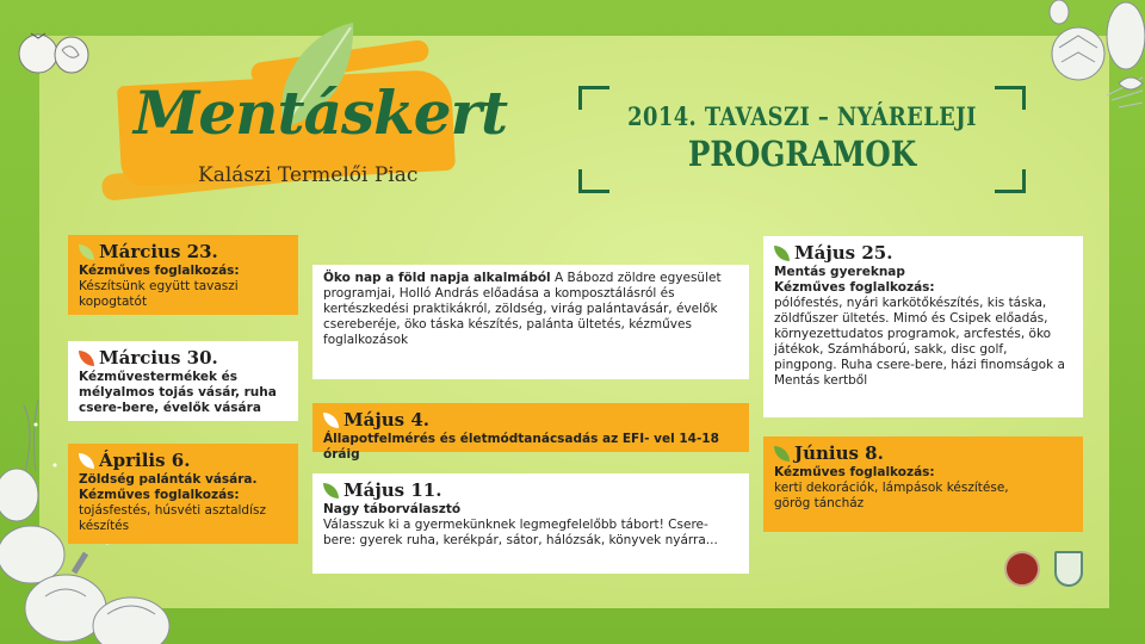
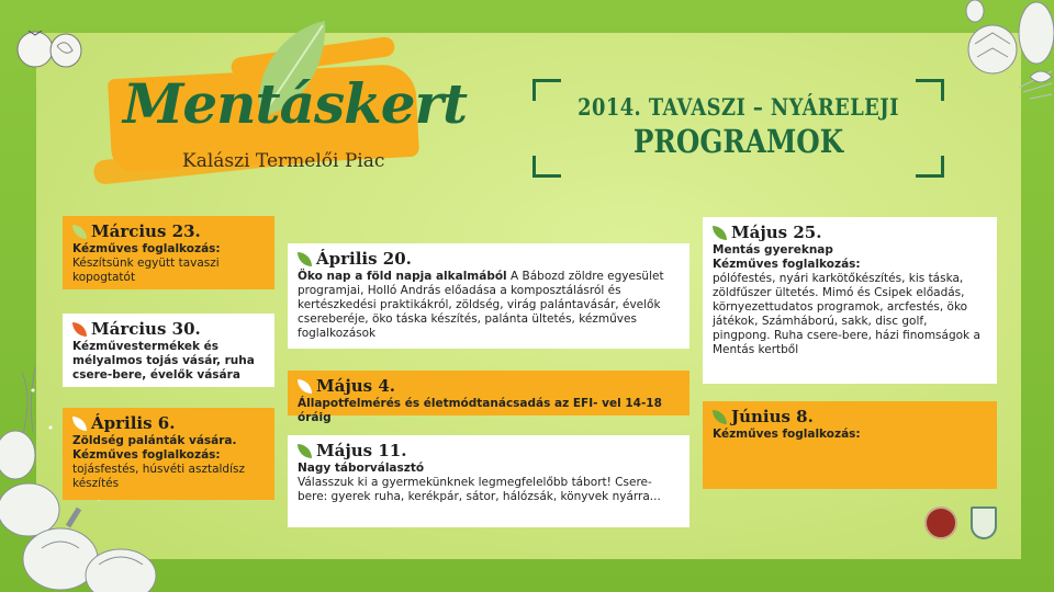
  Mentáskert
  Kalászi Termelői Piac
  2014. TAVASZI – NYÁRELEJI
  PROGRAMOK
  Március 23.
  Kézműves foglalkozás:
  Készítsünk együtt tavaszi kopogtatót
  Március 30.
  Kézművestermékek és mélyalmos tojás vásár, ruha csere-bere, évelők vására
  Április 6.
  Zöldség palánták vására. Kézműves foglalkozás:
  tojásfestés, húsvéti asztaldísz készítés
+ Április 20.
  Öko nap a föld napja alkalmából A Bábozd zöldre egyesület programjai, Holló András előadása a komposztálásról és kertészkedési praktikákról, zöldség, virág palántavásár, évelők csereberéje, öko táska készítés, palánta ültetés, kézműves foglalkozások
  Május 4.
  Állapotfelmérés és életmódtanácsadás az EFI- vel 14-18 óráig
  Május 11.
  Nagy táborválasztó
  Válasszuk ki a gyermekünknek legmegfelelőbb tábort! Csere-bere: gyerek ruha, kerékpár, sátor, hálózsák, könyvek nyárra...
  Május 25.
  Mentás gyereknap Kézműves foglalkozás:
  pólófestés, nyári karkötőkészítés, kis táska, zöldfűszer ültetés. Mimó és Csipek előadás, környezettudatos programok, arcfestés, öko játékok, Számháború, sakk, disc golf, pingpong. Ruha csere-bere, házi finomságok a Mentás kertből
  Június 8.
  Kézműves foglalkozás:
- kerti dekorációk, lámpások készítése, görög táncház
